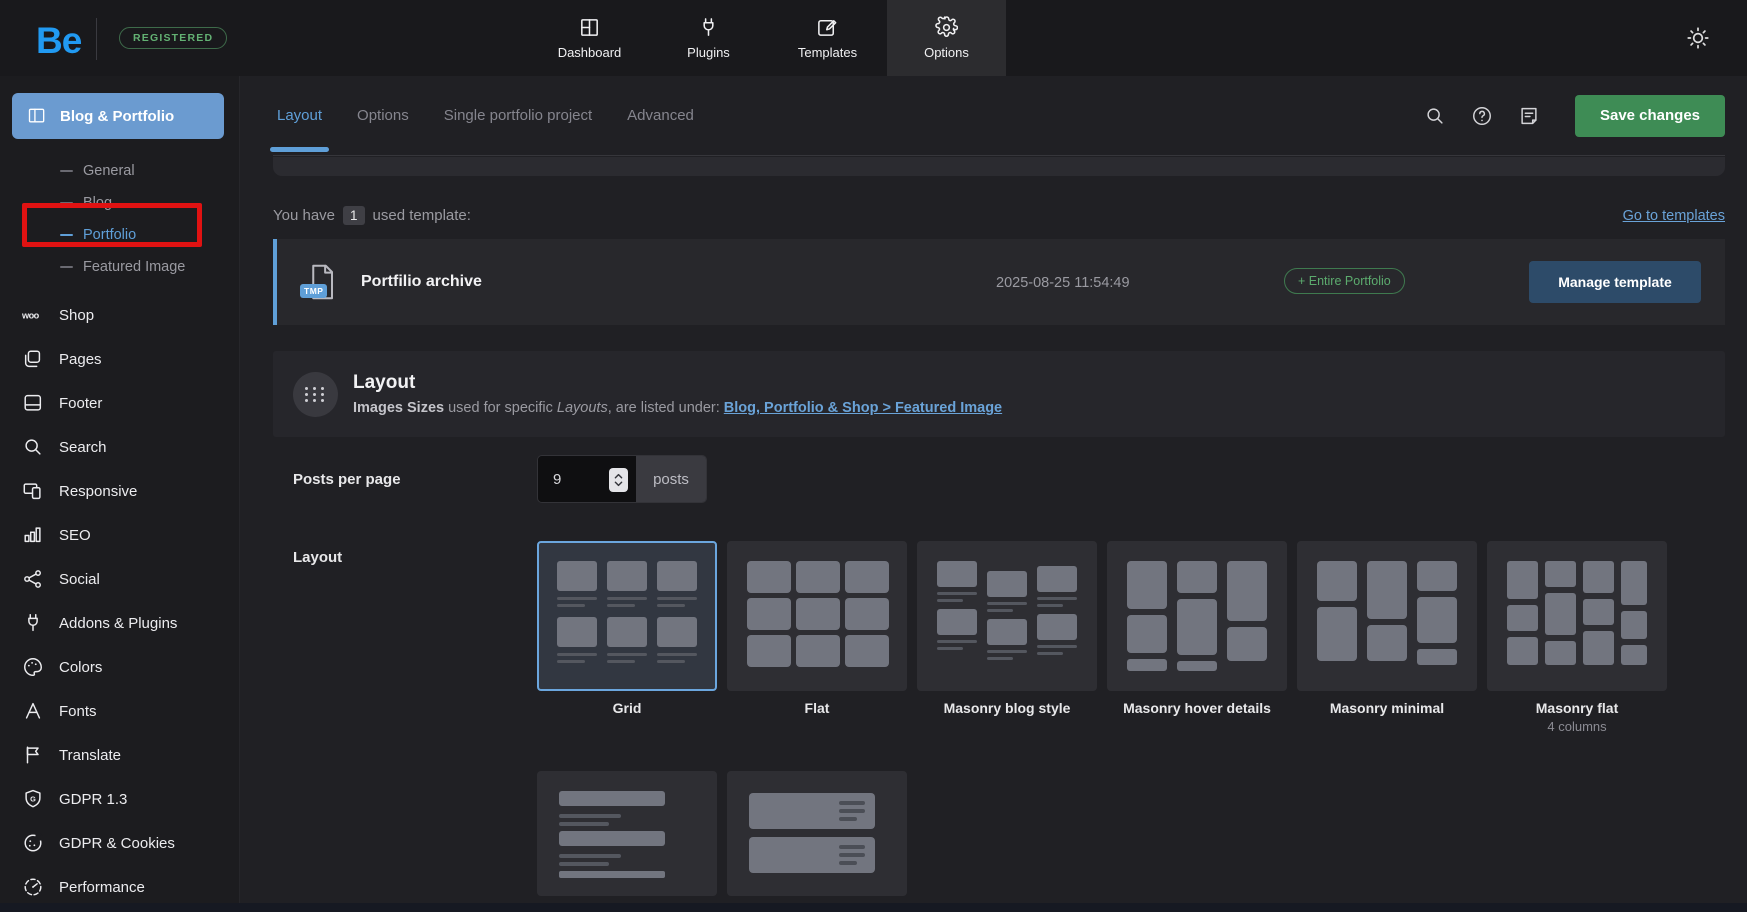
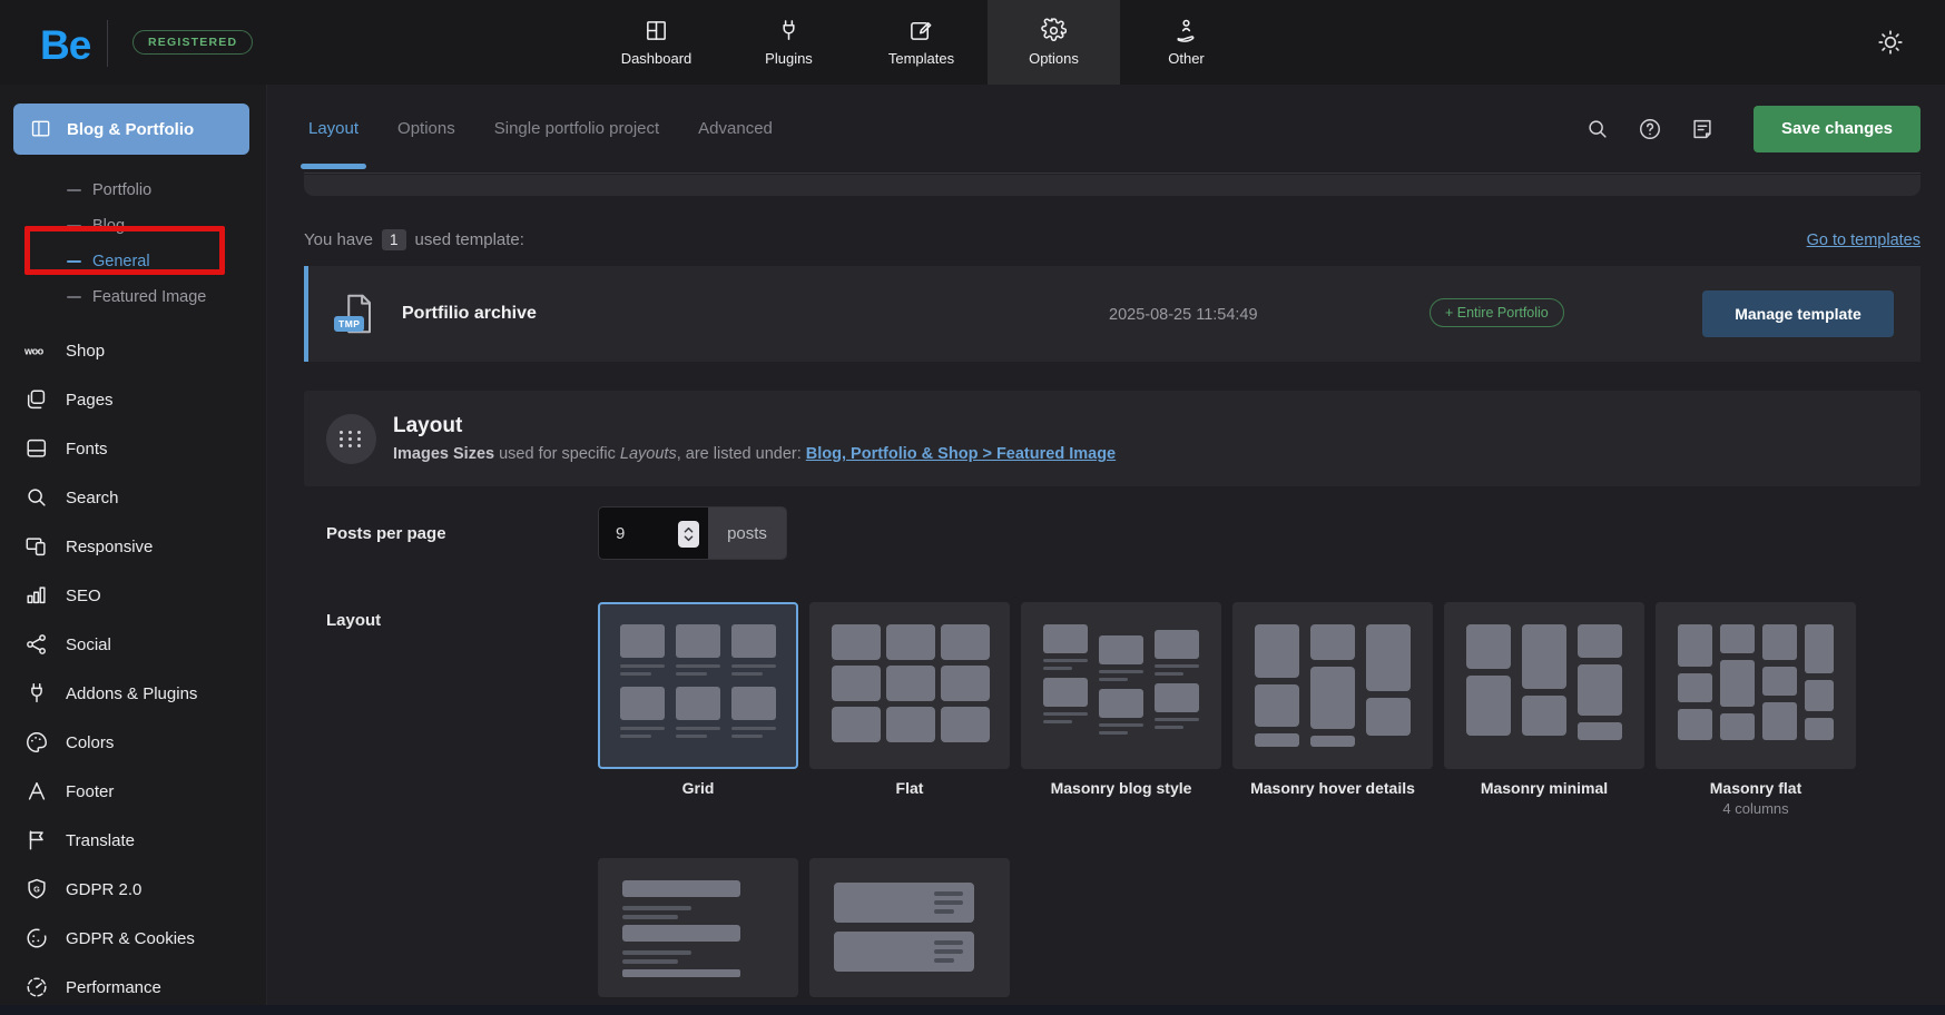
  Be
  REGISTERED
  Dashboard
  Plugins
  Templates
  Options
+ Other
  Blog & Portfolio
- General
+ Portfolio
  Blog
- Portfolio
+ General
  Featured Image
  woo
  Shop
  Pages
- Footer
+ Fonts
  Search
  Responsive
  SEO
  Social
  Addons & Plugins
  Colors
- Fonts
+ Footer
  Translate
  G
- GDPR 1.3
+ GDPR 2.0
  GDPR & Cookies
  Performance
  Layout
  Options
  Single portfolio project
  Advanced
  Save changes
  You have
  1
  used template:
  Go to templates
  TMP
  Portfilio archive
  2025-08-25 11:54:49
  + Entire Portfolio
  Manage template
  Layout
  Images Sizes used for specific Layouts, are listed under: Blog, Portfolio & Shop > Featured Image
  Posts per page
  9
  posts
  Layout
  Grid
  Flat
  Masonry blog style
  Masonry hover details
  Masonry minimal
  Masonry flat
  4 columns
